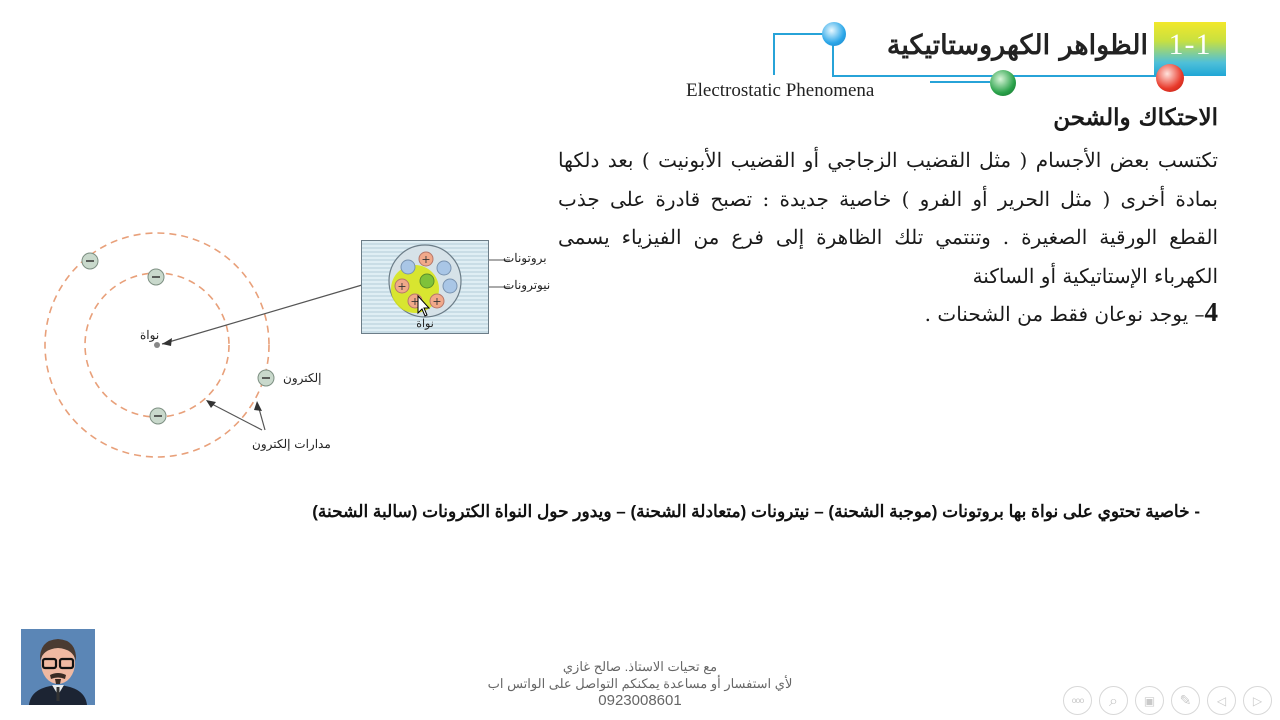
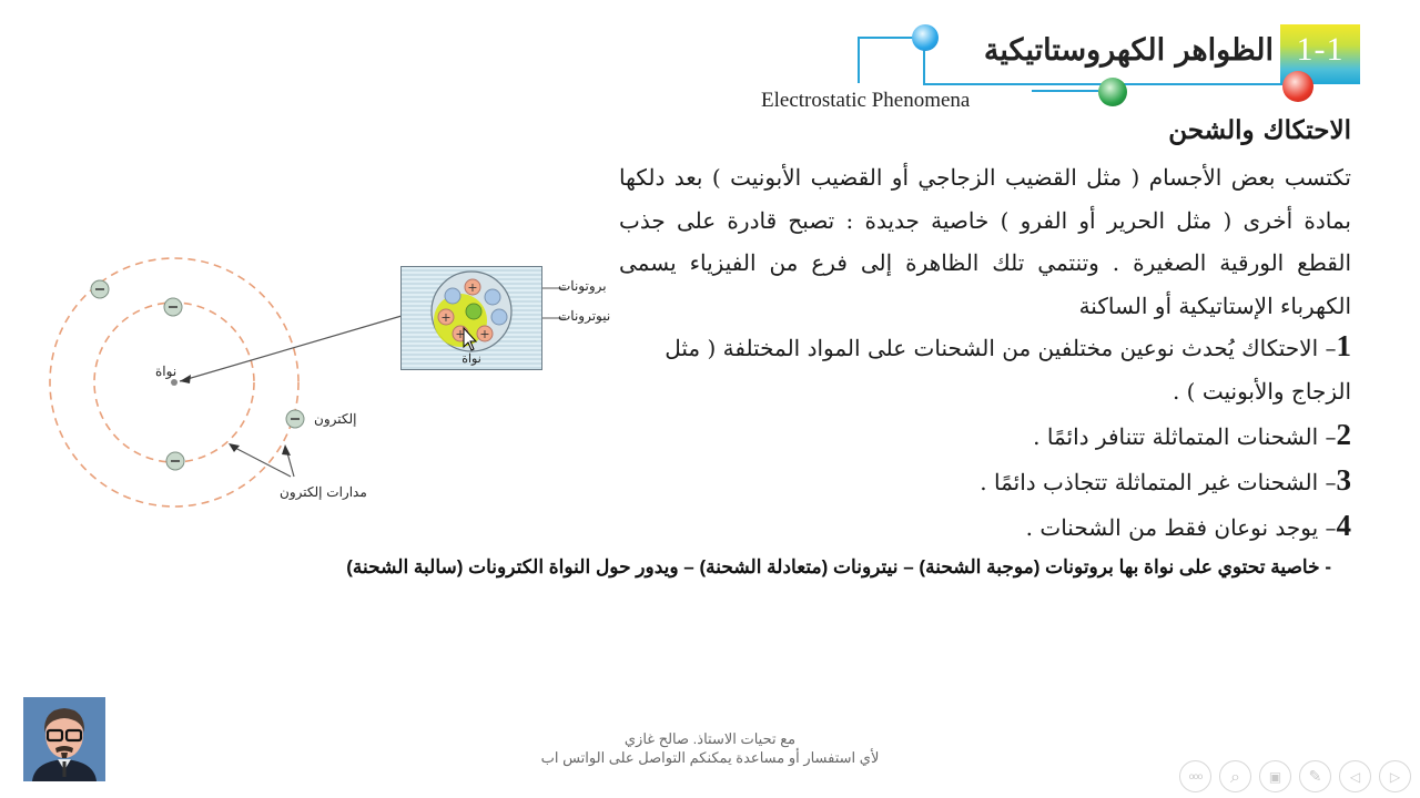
  1-1
  الظواهر الكهروستاتيكية
  Electrostatic Phenomena
  الاحتكاك والشحن
  تكتسب بعض الأجسام ( مثل القضيب الزجاجي أو القضيب الأبونيت ) بعد دلكها بمادة أخرى ( مثل الحرير أو الفرو ) خاصية جديدة : تصبح قادرة على جذب القطع الورقية الصغيرة . وتنتمي تلك الظاهرة إلى فرع من الفيزياء يسمى الكهرباء الإستاتيكية أو الساكنة
+ 1– الاحتكاك يُحدث نوعين مختلفين من الشحنات على المواد المختلفة ( مثل الزجاج والأبونيت ) .
+ 2– الشحنات المتماثلة تتنافر دائمًا .
+ 3– الشحنات غير المتماثلة تتجاذب دائمًا .
  4– يوجد نوعان فقط من الشحنات .
  - خاصية تحتوي على نواة بها بروتونات (موجبة الشحنة) – نيترونات (متعادلة الشحنة) – ويدور حول النواة الكترونات (سالبة الشحنة)
  نواة
  إلكترون
  مدارات إلكترون
  +
  +
  +
  +
  نواة
  بروتونات
  نيوترونات
  مع تحيات الاستاذ. صالح غازي
  لأي استفسار أو مساعدة يمكنكم التواصل على الواتس اب
- 0923008601
  ooo
  ⌕
  ▣
  ✎
  ◁
  ▷
